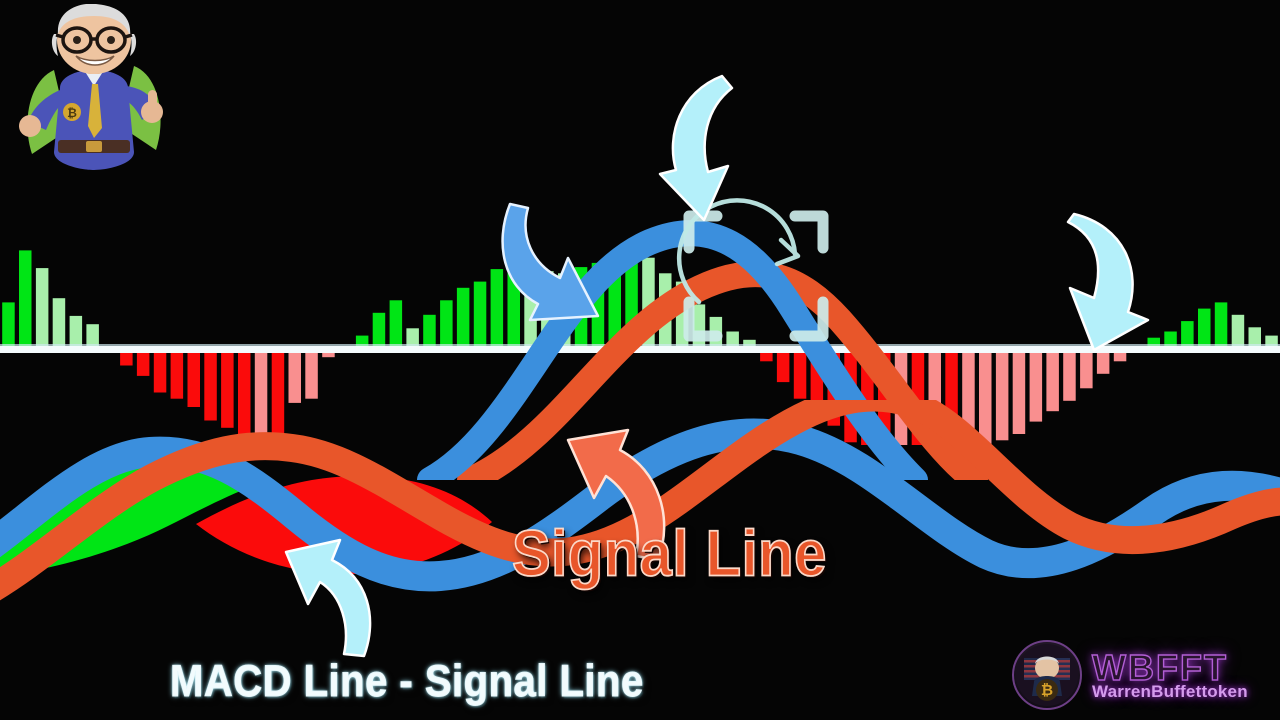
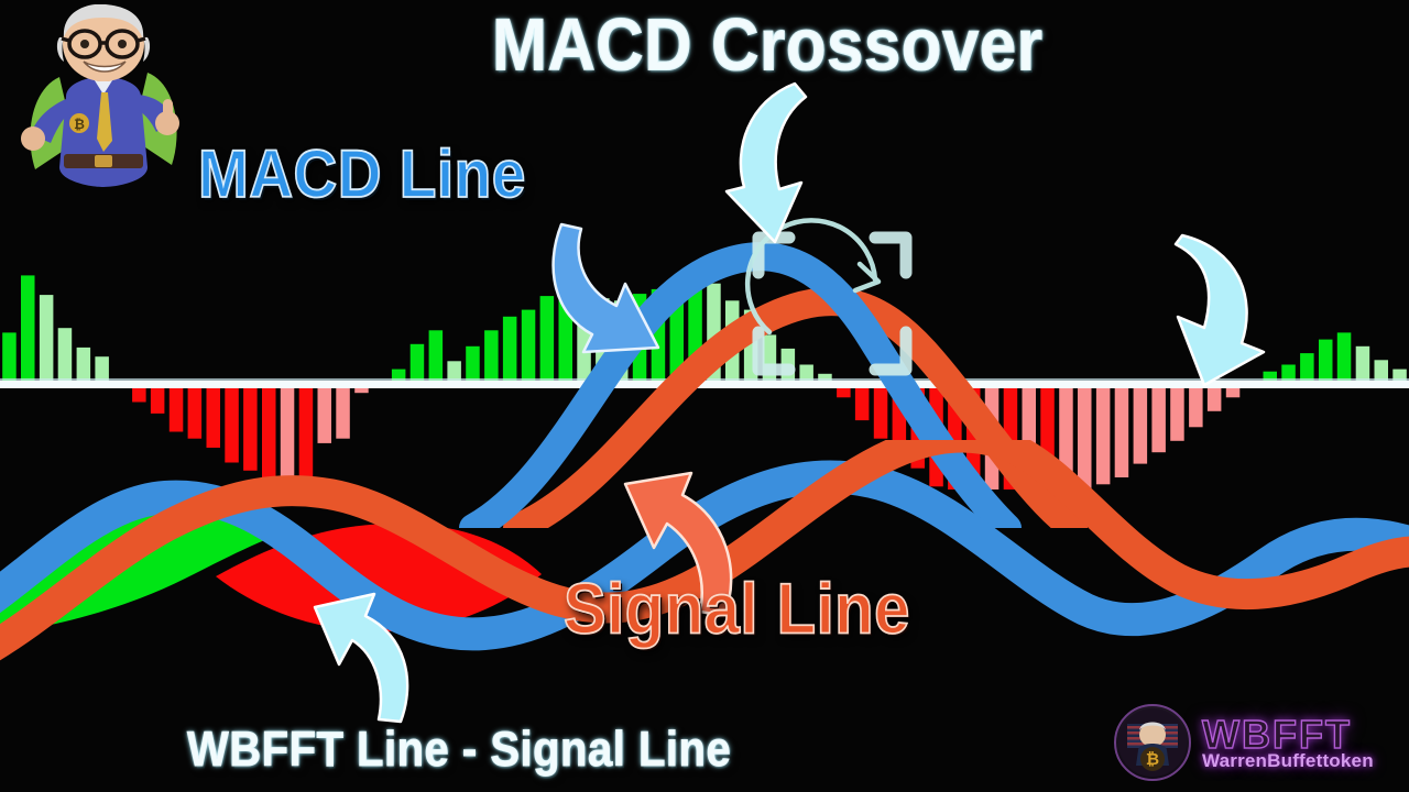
  ₿
+ MACD Crossover
+ MACD Line
  Signal Line
- MACD Line - Signal Line
+ WBFFT Line - Signal Line
  ₿
  WBFFT
  WarrenBuffettoken
